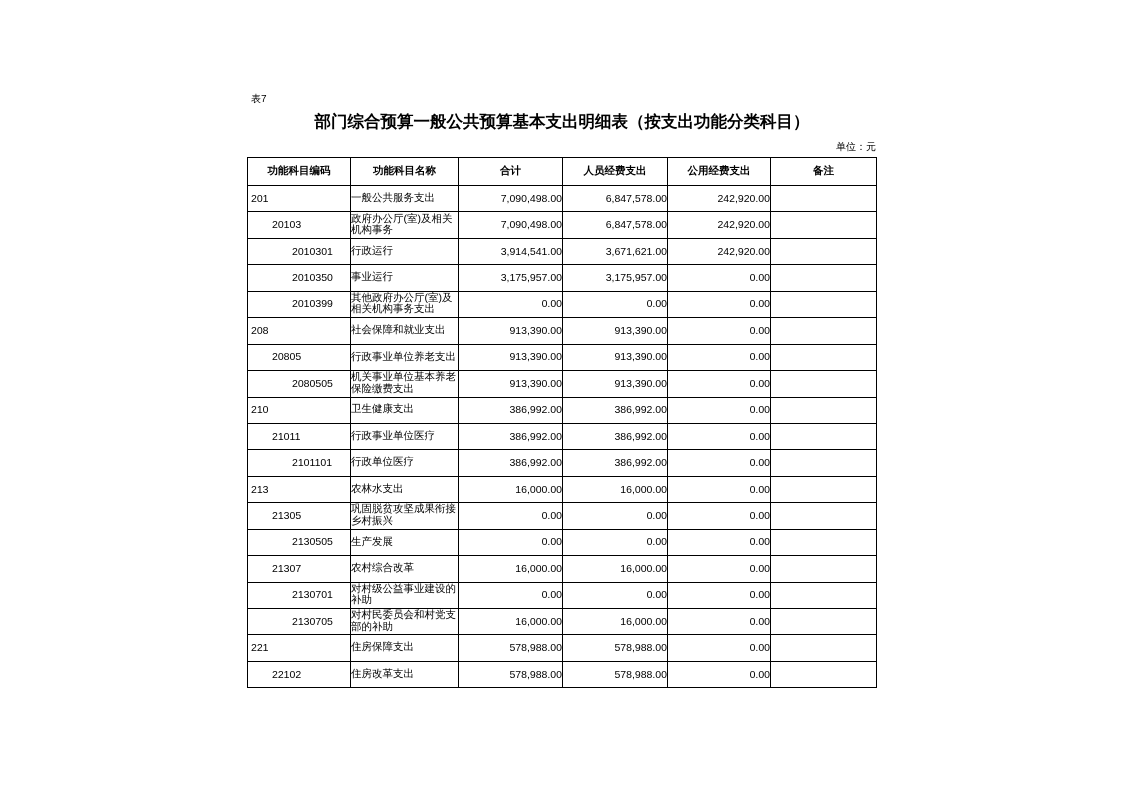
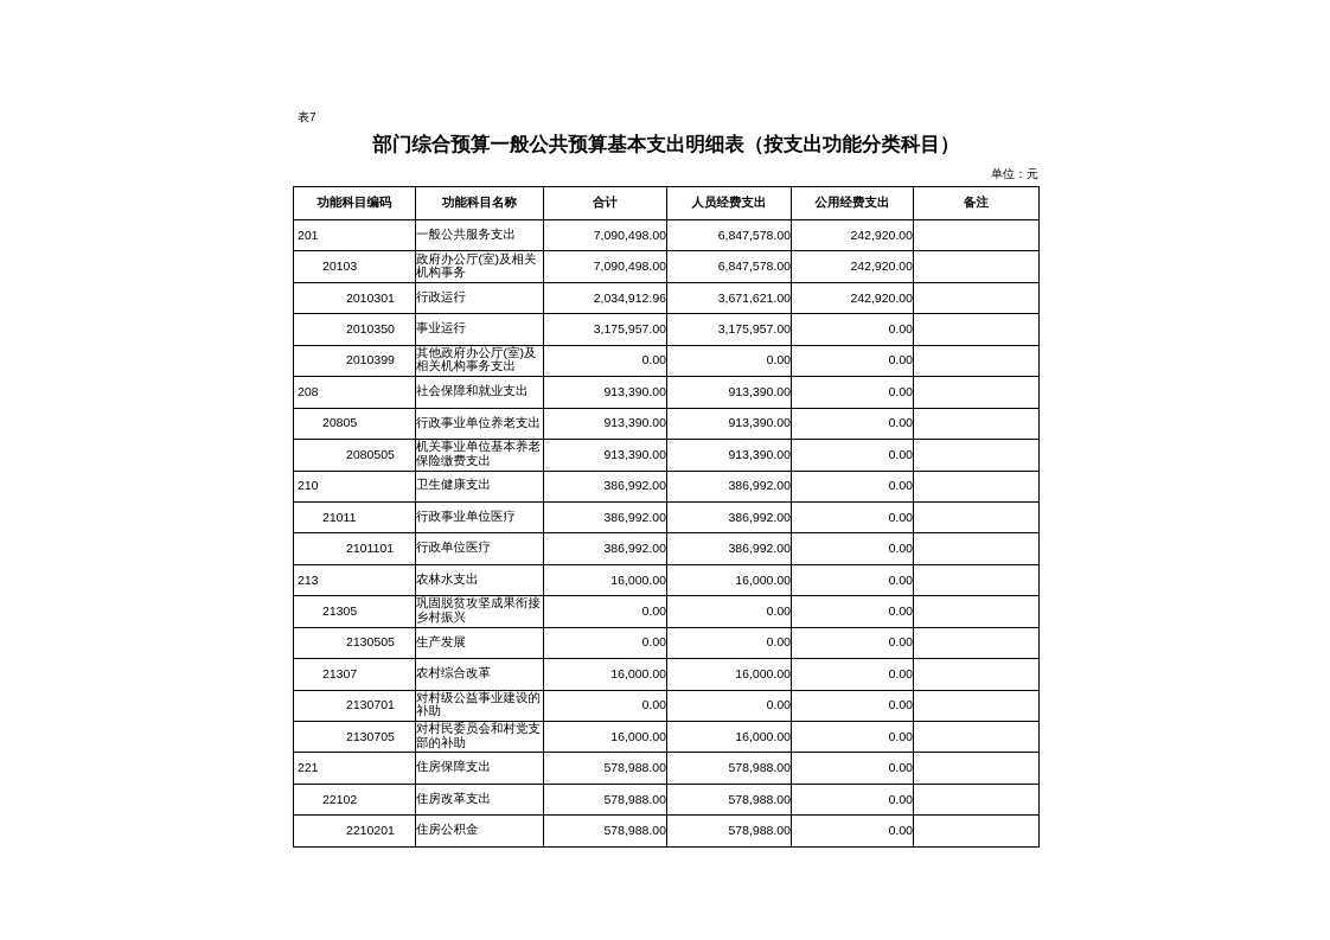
  表7
  部门综合预算一般公共预算基本支出明细表（按支出功能分类科目）
  单位：元
  功能科目编码	功能科目名称	合计	人员经费支出	公用经费支出	备注
  201	一般公共服务支出	7,090,498.00	6,847,578.00	242,920.00
  20103	政府办公厅(室)及相关机构事务	7,090,498.00	6,847,578.00	242,920.00
- 2010301	行政运行	3,914,541.00	3,671,621.00	242,920.00
+ 2010301	行政运行	2,034,912.96	3,671,621.00	242,920.00
  2010350	事业运行	3,175,957.00	3,175,957.00	0.00
  2010399	其他政府办公厅(室)及相关机构事务支出	0.00	0.00	0.00
  208	社会保障和就业支出	913,390.00	913,390.00	0.00
  20805	行政事业单位养老支出	913,390.00	913,390.00	0.00
  2080505	机关事业单位基本养老保险缴费支出	913,390.00	913,390.00	0.00
  210	卫生健康支出	386,992.00	386,992.00	0.00
  21011	行政事业单位医疗	386,992.00	386,992.00	0.00
  2101101	行政单位医疗	386,992.00	386,992.00	0.00
  213	农林水支出	16,000.00	16,000.00	0.00
  21305	巩固脱贫攻坚成果衔接乡村振兴	0.00	0.00	0.00
  2130505	生产发展	0.00	0.00	0.00
  21307	农村综合改革	16,000.00	16,000.00	0.00
  2130701	对村级公益事业建设的补助	0.00	0.00	0.00
  2130705	对村民委员会和村党支部的补助	16,000.00	16,000.00	0.00
  221	住房保障支出	578,988.00	578,988.00	0.00
  22102	住房改革支出	578,988.00	578,988.00	0.00
+ 2210201	住房公积金	578,988.00	578,988.00	0.00
